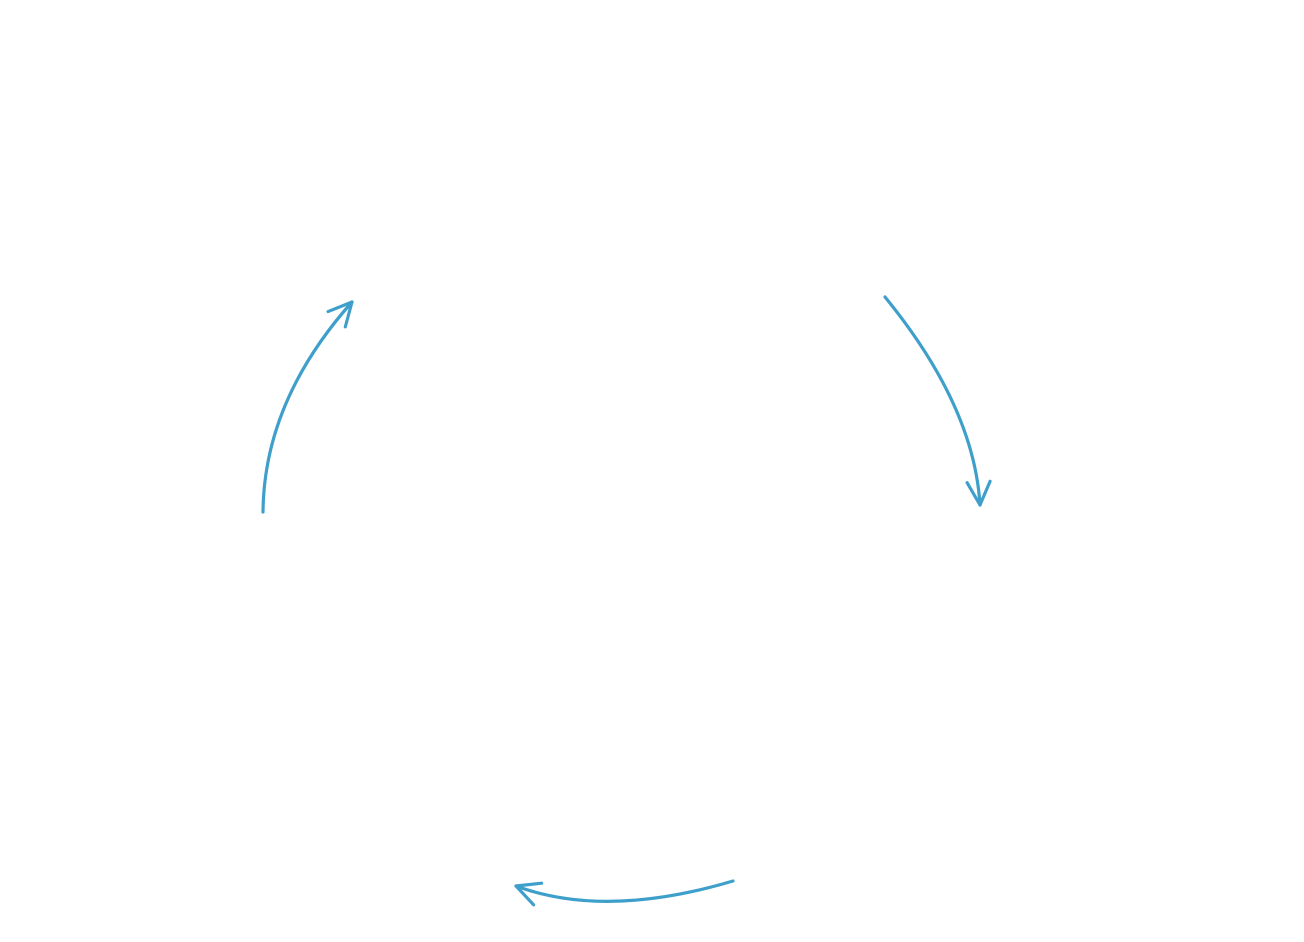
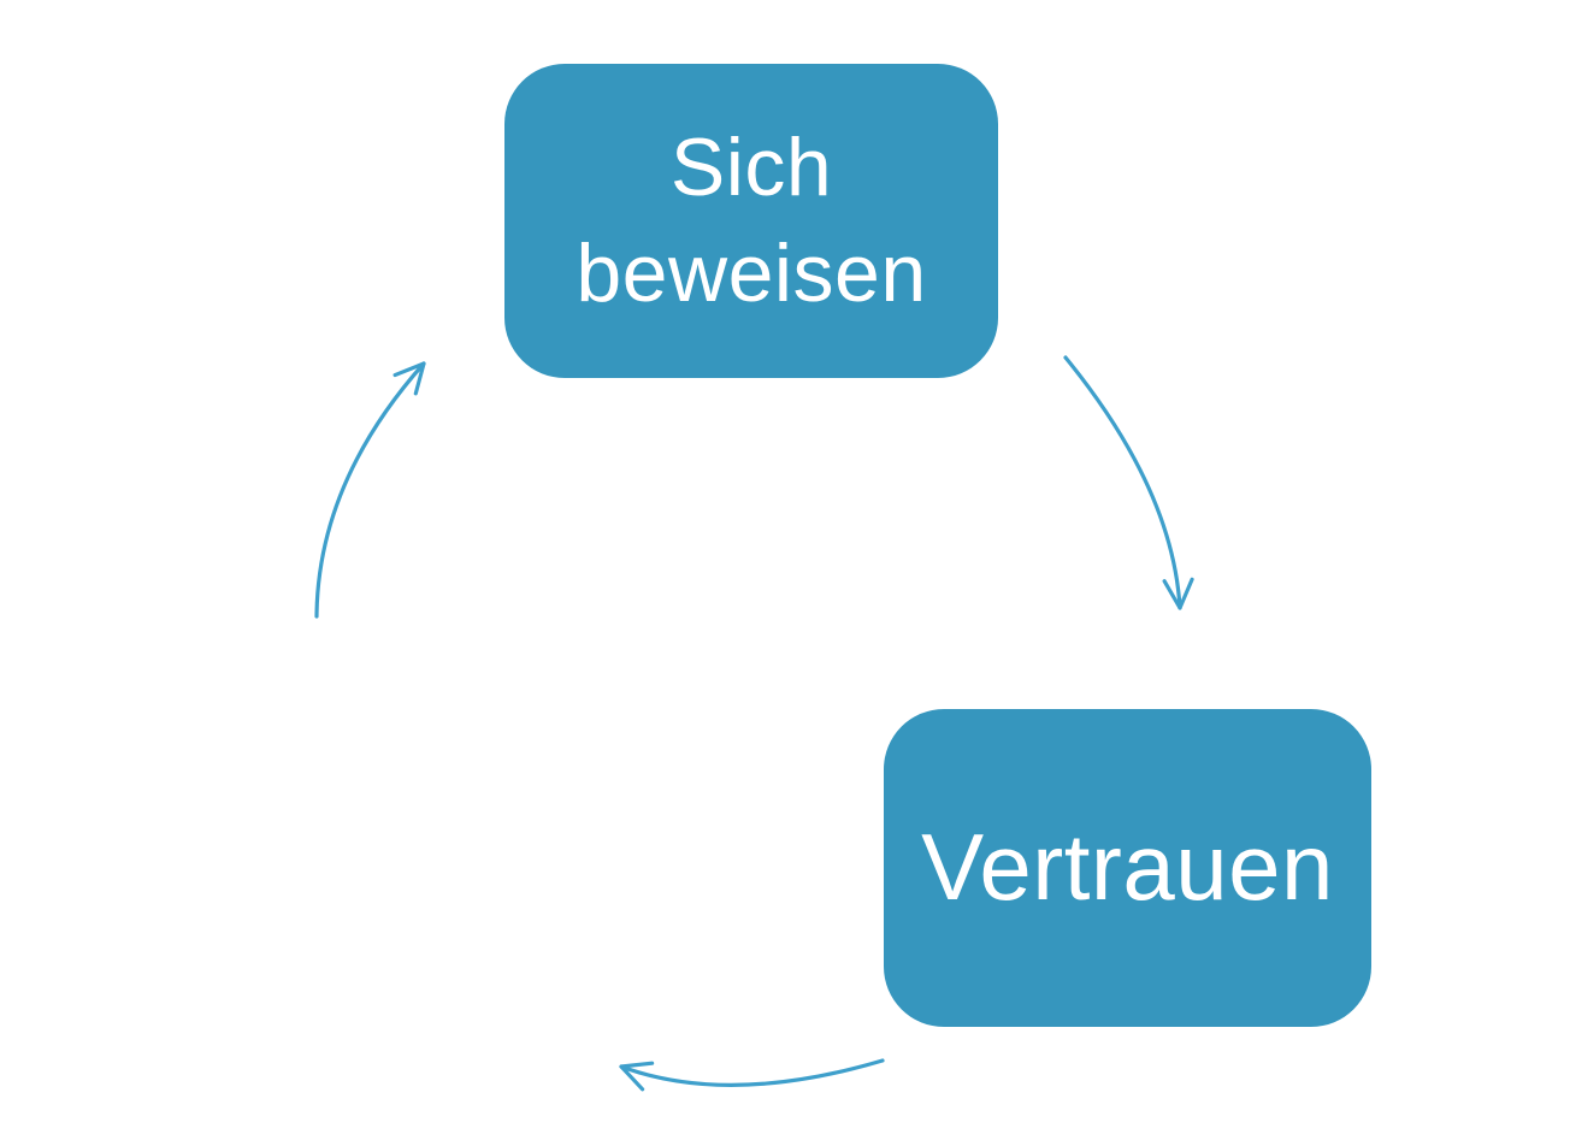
+ Sich beweisen
+ Vertrauen
